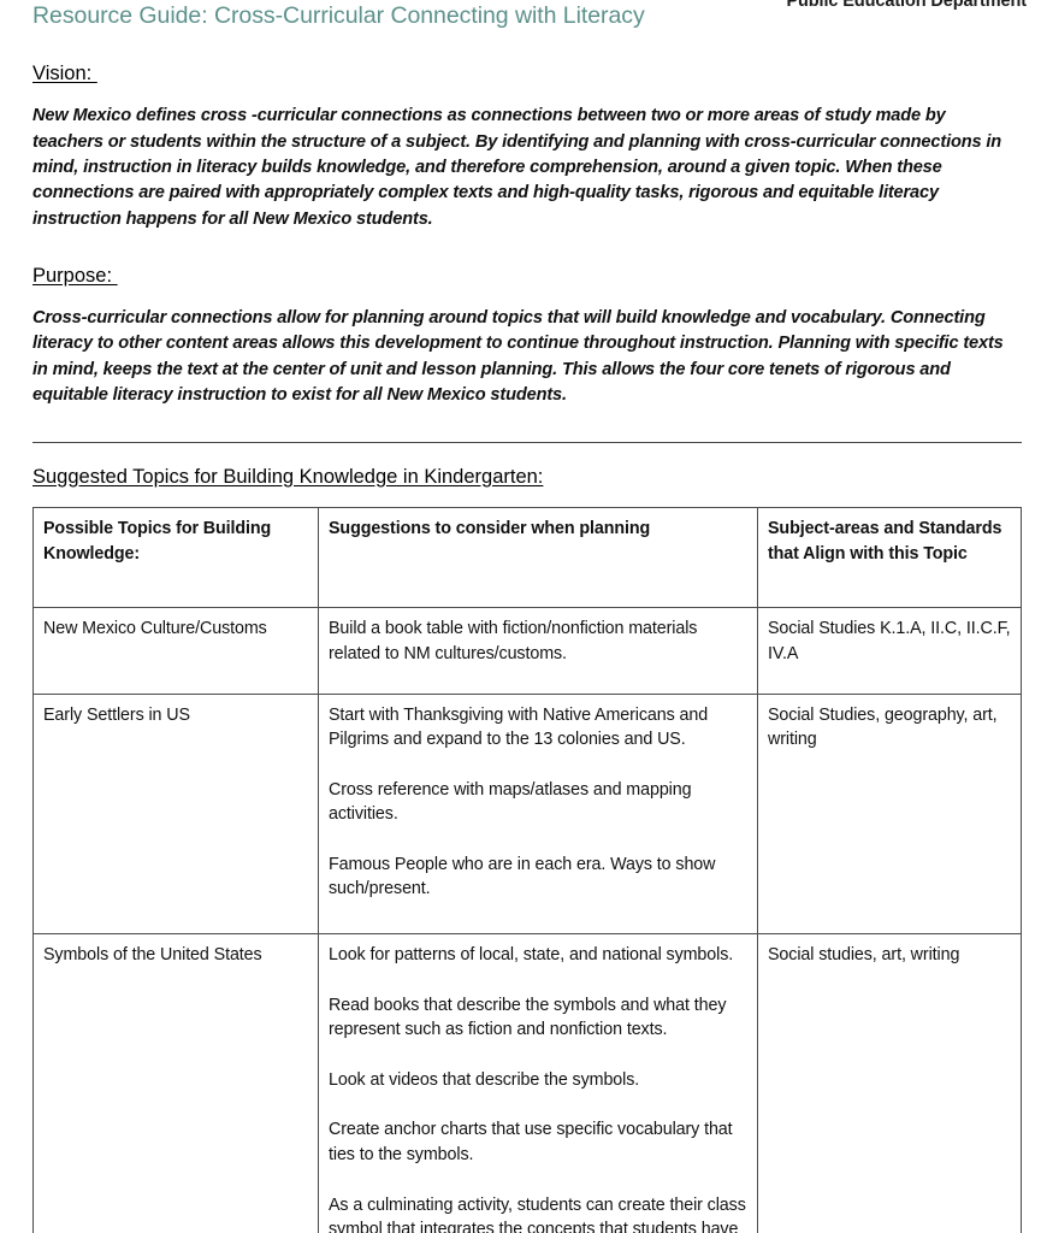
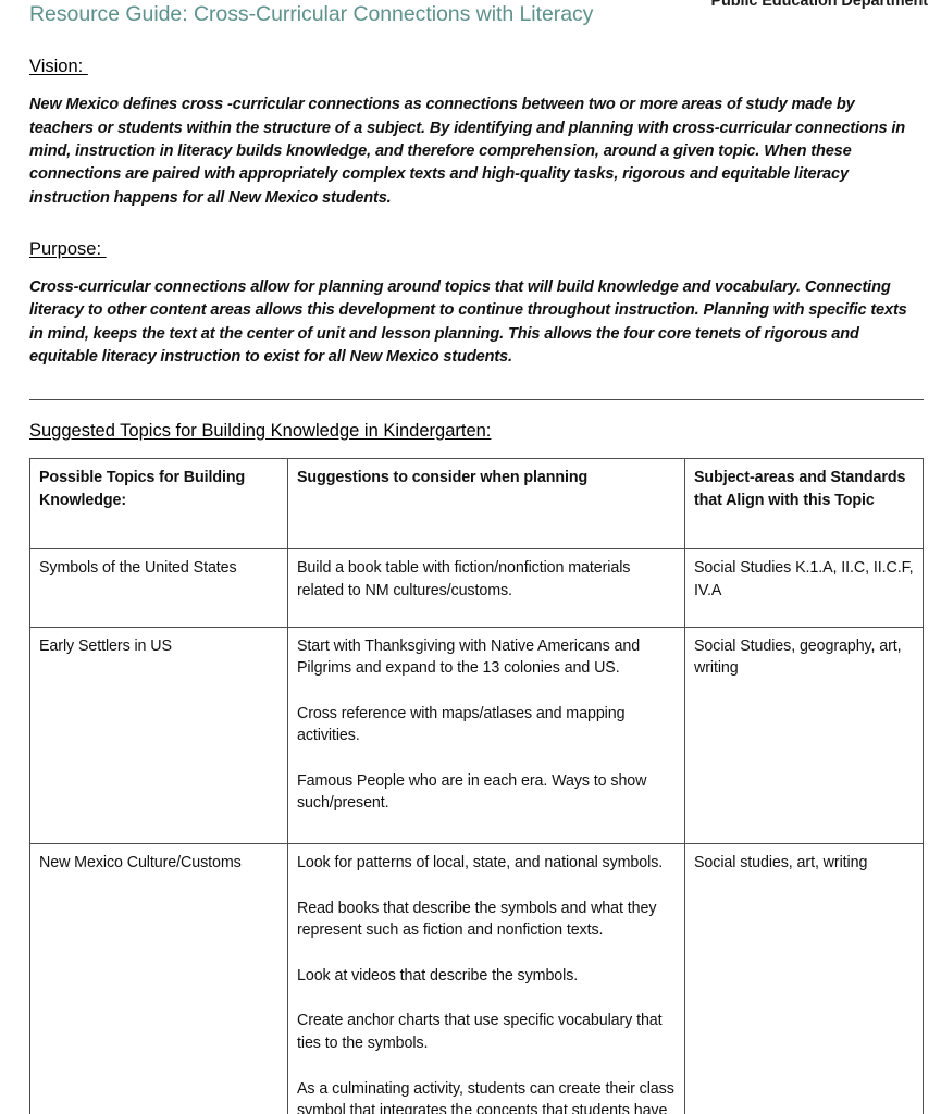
  Public Education Department
- Resource Guide: Cross-Curricular Connecting with Literacy
+ Resource Guide: Cross-Curricular Connections with Literacy
  Vision:
  New Mexico defines cross -curricular connections as connections between two or more areas of study made by teachers or students within the structure of a subject. By identifying and planning with cross-curricular connections in mind, instruction in literacy builds knowledge, and therefore comprehension, around a given topic. When these connections are paired with appropriately complex texts and high-quality tasks, rigorous and equitable literacy instruction happens for all New Mexico students.
  Purpose:
  Cross-curricular connections allow for planning around topics that will build knowledge and vocabulary. Connecting literacy to other content areas allows this development to continue throughout instruction. Planning with specific texts in mind, keeps the text at the center of unit and lesson planning. This allows the four core tenets of rigorous and equitable literacy instruction to exist for all New Mexico students.
  Suggested Topics for Building Knowledge in Kindergarten:
  Possible Topics for Building Knowledge:	Suggestions to consider when planning	Subject-areas and Standards that Align with this Topic
- New Mexico Culture/Customs	Build a book table with fiction/nonfiction materials related to NM cultures/customs.	Social Studies K.1.A, II.C, II.C.F, IV.A
+ Symbols of the United States	Build a book table with fiction/nonfiction materials related to NM cultures/customs.	Social Studies K.1.A, II.C, II.C.F, IV.A
  Early Settlers in US	Start with Thanksgiving with Native Americans and Pilgrims and expand to the 13 colonies and US. Cross reference with maps/atlases and mapping activities. Famous People who are in each era. Ways to show such/present.	Social Studies, geography, art, writing
- Symbols of the United States	Look for patterns of local, state, and national symbols. Read books that describe the symbols and what they represent such as fiction and nonfiction texts. Look at videos that describe the symbols. Create anchor charts that use specific vocabulary that ties to the symbols. As a culminating activity, students can create their class symbol that integrates the concepts that students have	Social studies, art, writing
+ New Mexico Culture/Customs	Look for patterns of local, state, and national symbols. Read books that describe the symbols and what they represent such as fiction and nonfiction texts. Look at videos that describe the symbols. Create anchor charts that use specific vocabulary that ties to the symbols. As a culminating activity, students can create their class symbol that integrates the concepts that students have	Social studies, art, writing
